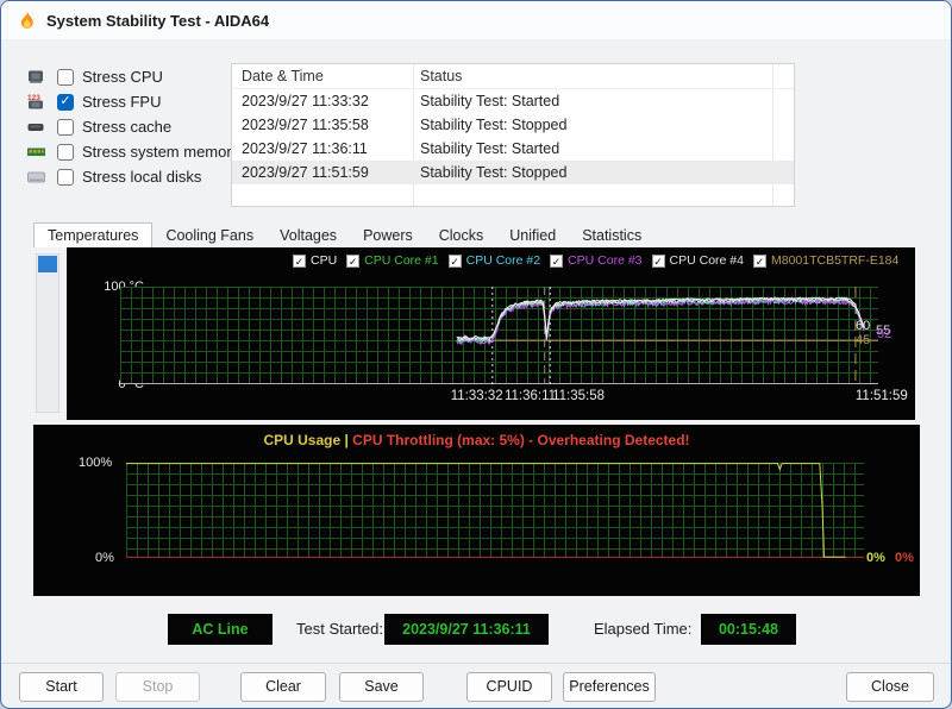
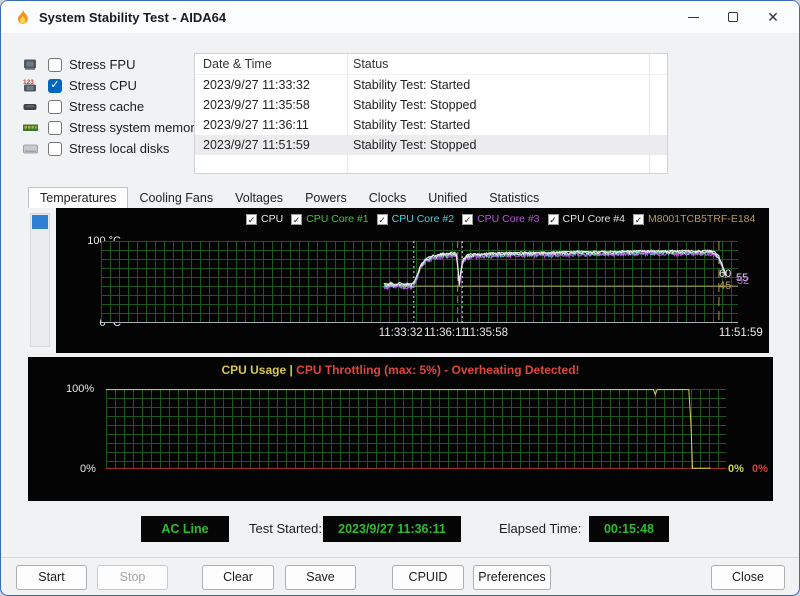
  System Stability Test - AIDA64
+ ✕
- Stress CPU
+ Stress FPU
  ✓
- Stress FPU
+ Stress CPU
  Stress cache
  Stress system memor
  Stress local disks
  Date & Time
  Status
  2023/9/27 11:33:32
  Stability Test: Started
  2023/9/27 11:35:58
  Stability Test: Stopped
  2023/9/27 11:36:11
  Stability Test: Started
  2023/9/27 11:51:59
  Stability Test: Stopped
  Temperatures
  Cooling Fans
  Voltages
  Powers
  Clocks
  Unified
  Statistics
  ✓
  CPU
  ✓
  CPU Core #1
  ✓
  CPU Core #2
  ✓
  CPU Core #3
  ✓
  CPU Core #4
  ✓
  M8001TCB5TRF-E184
  0 °C
  11:33:32
  11:36:11
  11:35:58
  11:51:59
  60
  45
  55
  52
  CPU Usage | CPU Throttling (max: 5%) - Overheating Detected!
  100%
  0%
  0%
  0%
  AC Line
  Test Started:
  2023/9/27 11:36:11
  Elapsed Time:
  00:15:48
  Start
  Stop
  Clear
  Save
  CPUID
  Preferences
  Close
